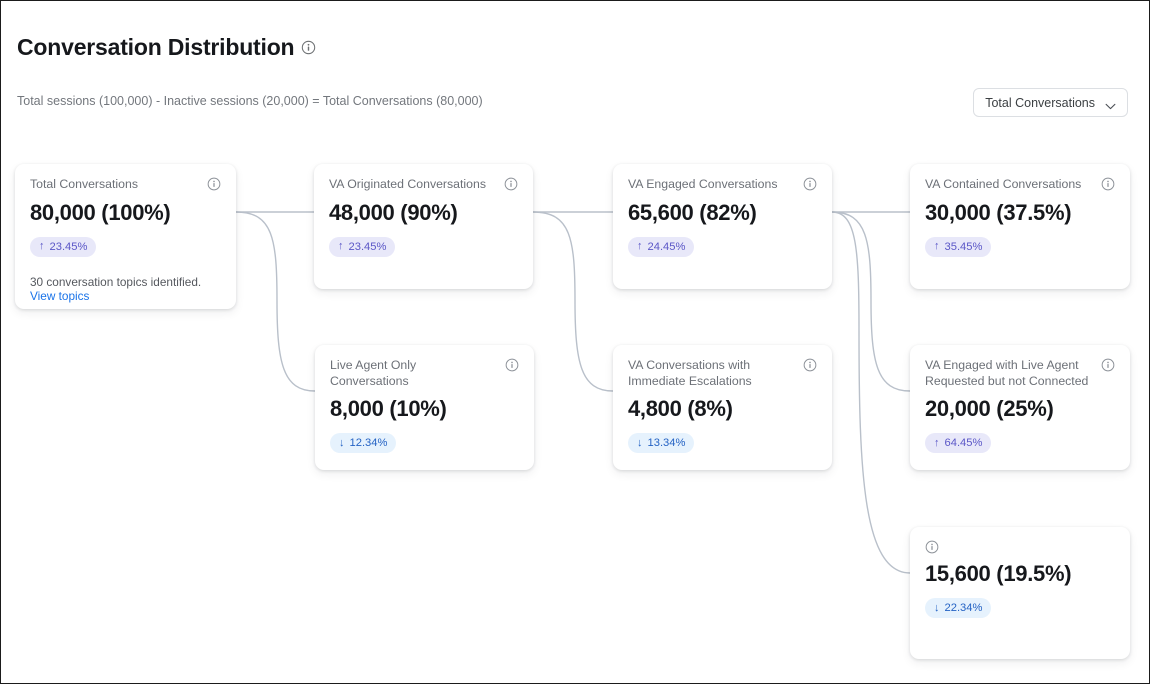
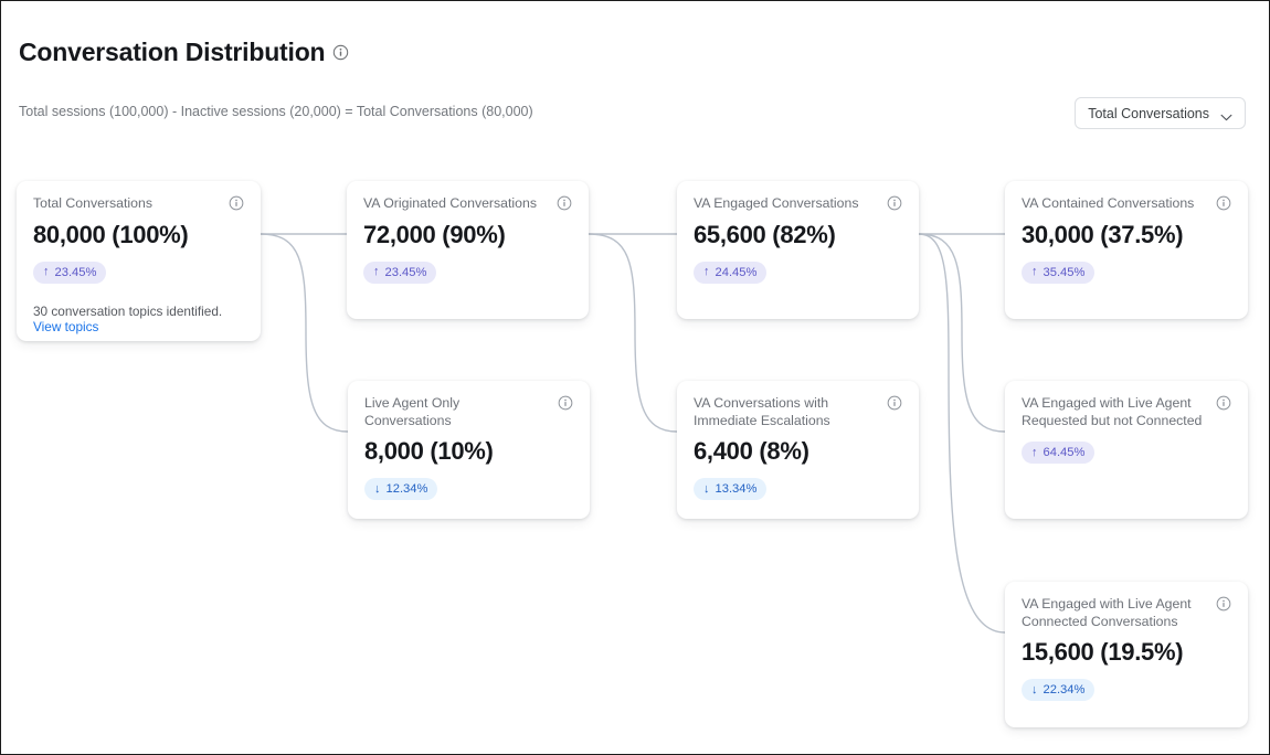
  Conversation Distribution
  Total sessions (100,000) - Inactive sessions (20,000) = Total Conversations (80,000)
  Total Conversations
  Total Conversations
  80,000 (100%)
  ↑
  23.45%
  30 conversation topics identified. View topics
  VA Originated Conversations
- 48,000 (90%)
+ 72,000 (90%)
  ↑
  23.45%
  VA Engaged Conversations
  65,600 (82%)
  ↑
  24.45%
  VA Contained Conversations
  30,000 (37.5%)
  ↑
  35.45%
  Live Agent Only Conversations
  8,000 (10%)
  ↓
  12.34%
  VA Conversations with Immediate Escalations
- 4,800 (8%)
+ 6,400 (8%)
  ↓
  13.34%
  VA Engaged with Live Agent Requested but not Connected
- 20,000 (25%)
  ↑
  64.45%
+ VA Engaged with Live Agent Connected Conversations
  15,600 (19.5%)
  ↓
  22.34%
